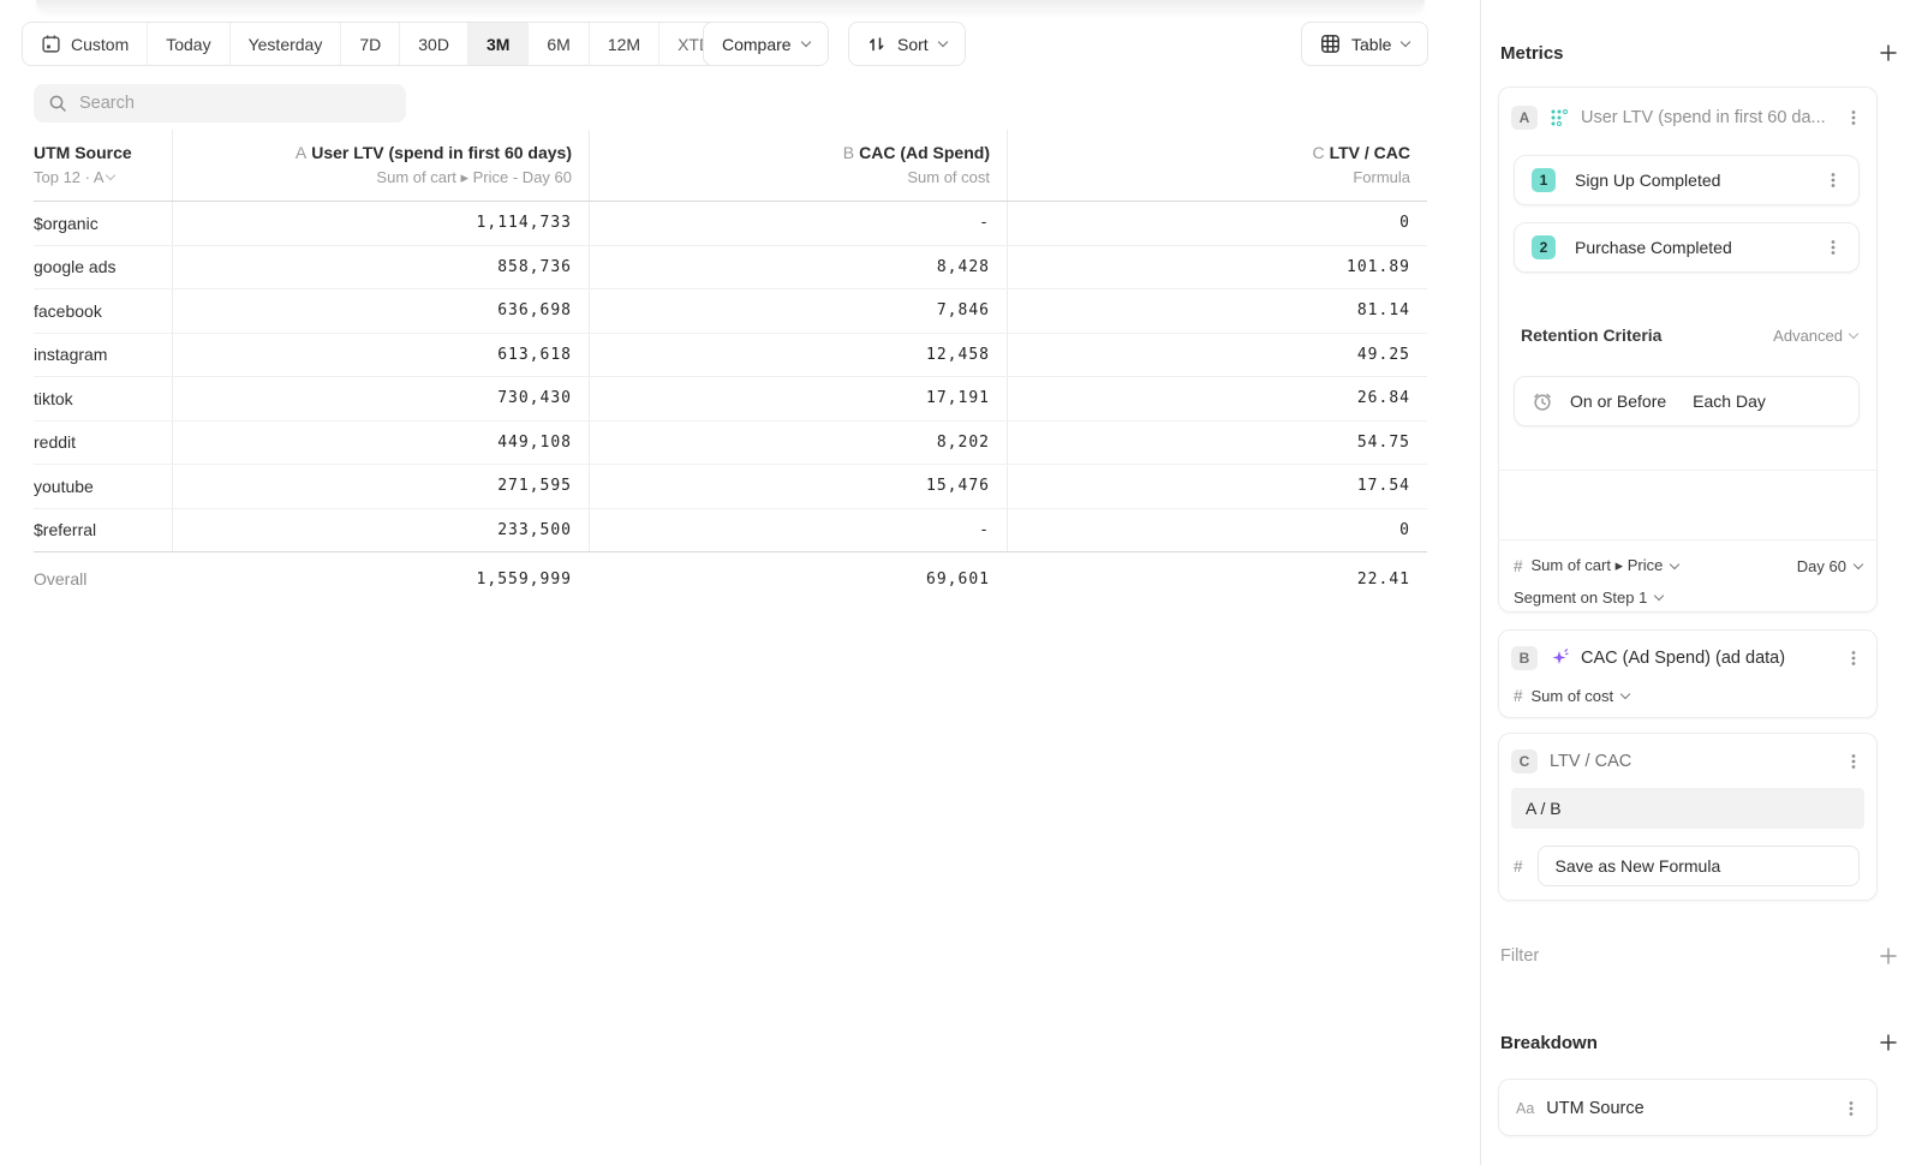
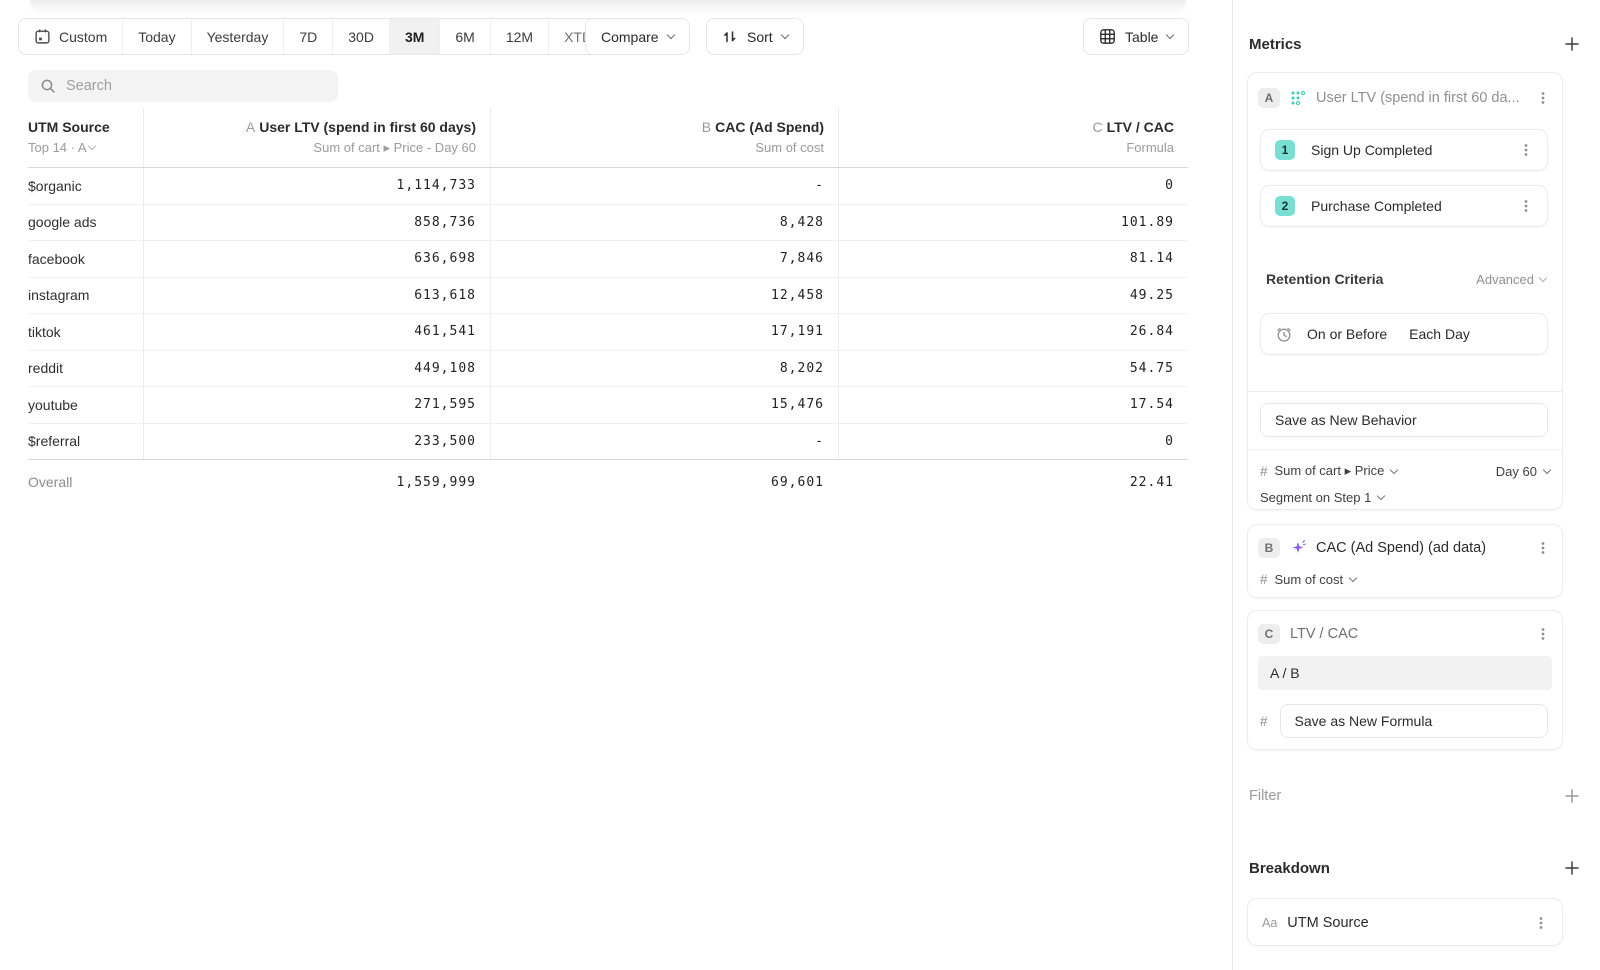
  Custom
  Today
  Yesterday
  7D
  30D
  3M
  6M
  12M
  Compare
  Sort
  Table
  Search
  UTM Source
- Top 12 · A
+ Top 14 · A
  A User LTV (spend in first 60 days)
  Sum of cart ▸ Price - Day 60
  B CAC (Ad Spend)
  Sum of cost
  C LTV / CAC
  Formula
  $organic
  1,114,733
  -
  0
  google ads
  858,736
  8,428
  101.89
  facebook
  636,698
  7,846
  81.14
  instagram
  613,618
  12,458
  49.25
  tiktok
- 730,430
+ 461,541
  17,191
  26.84
  reddit
  449,108
  8,202
  54.75
  youtube
  271,595
  15,476
  17.54
  $referral
  233,500
  -
  0
  Overall
  1,559,999
  69,601
  22.41
  Metrics
  A
  User LTV (spend in first 60 da...
  1
  Sign Up Completed
  2
  Purchase Completed
  Retention Criteria
  Advanced
  On or Before
  Each Day
+ Save as New Behavior
  #
  Sum of cart ▸ Price
  Day 60
  Segment on Step 1
  B
  CAC (Ad Spend) (ad data)
  #
  Sum of cost
  C
  LTV / CAC
  A / B
  #
  Save as New Formula
  Filter
  Breakdown
  Aa
  UTM Source
